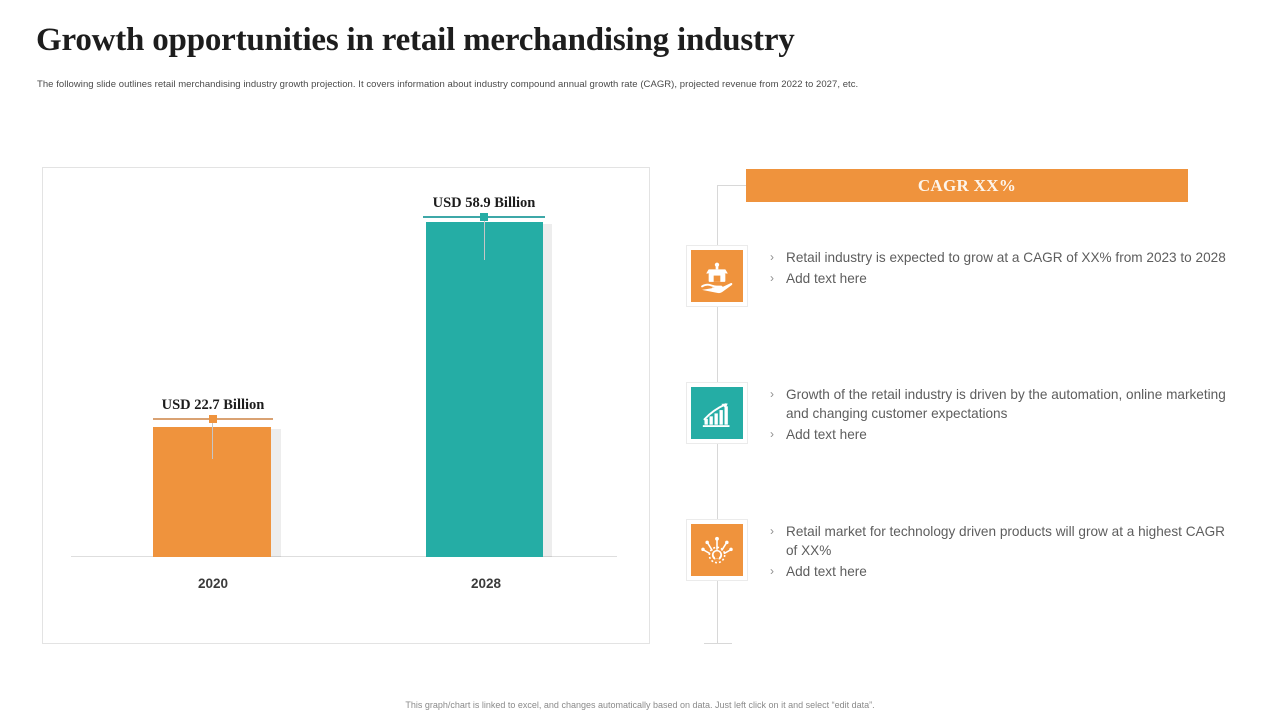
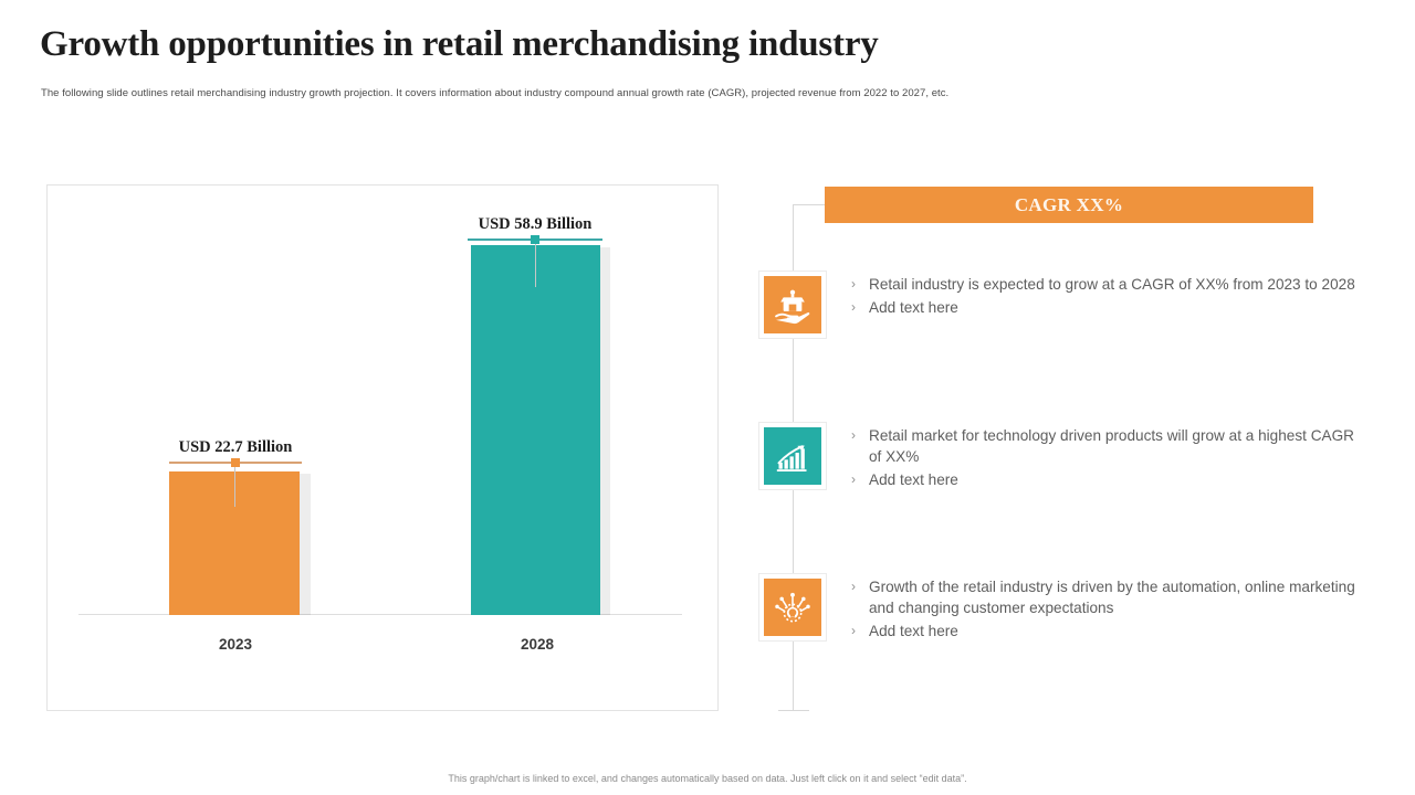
  Growth opportunities in retail merchandising industry
  The following slide outlines retail merchandising industry growth projection. It covers information about industry compound annual growth rate (CAGR), projected revenue from 2022 to 2027, etc.
- 2020
+ 2023
  2028
  USD 22.7 Billion
  USD 58.9 Billion
  CAGR XX%
  ›
  Retail industry is expected to grow at a CAGR of XX% from 2023 to 2028
  ›
  Add text here
  ›
- Growth of the retail industry is driven by the automation, online marketing and changing customer expectations
+ Retail market for technology driven products will grow at a highest CAGR of XX%
  ›
  Add text here
  ›
- Retail market for technology driven products will grow at a highest CAGR of XX%
+ Growth of the retail industry is driven by the automation, online marketing and changing customer expectations
  ›
  Add text here
  This graph/chart is linked to excel, and changes automatically based on data. Just left click on it and select “edit data”.
